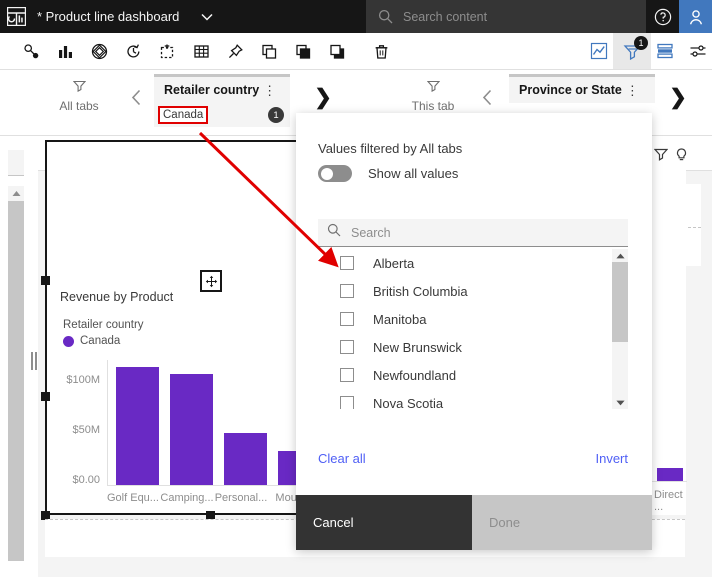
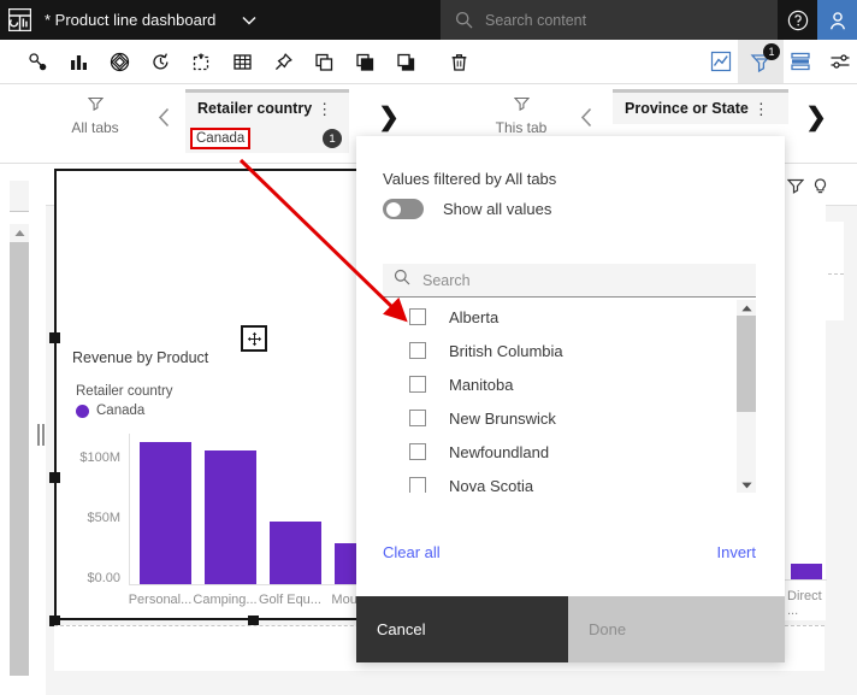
  * Product line dashboard
  Search content
  1
  All tabs
  Retailer country
  ⋮
  Canada
  1
  ❯
  This tab
  Province or State
  ⋮
  ❯
  Revenue by Product
  Retailer country
  Canada
  $100M
  $50M
  $0.00
- Golf Equ...
+ Personal...
  Camping...
- Personal...
+ Golf Equ...
  Direct ...
  Values filtered by All tabs
  Show all values
  Search
  Alberta
  British Columbia
  Manitoba
  New Brunswick
  Newfoundland
  Nova Scotia
  Clear all
  Invert
  Cancel
  Done
